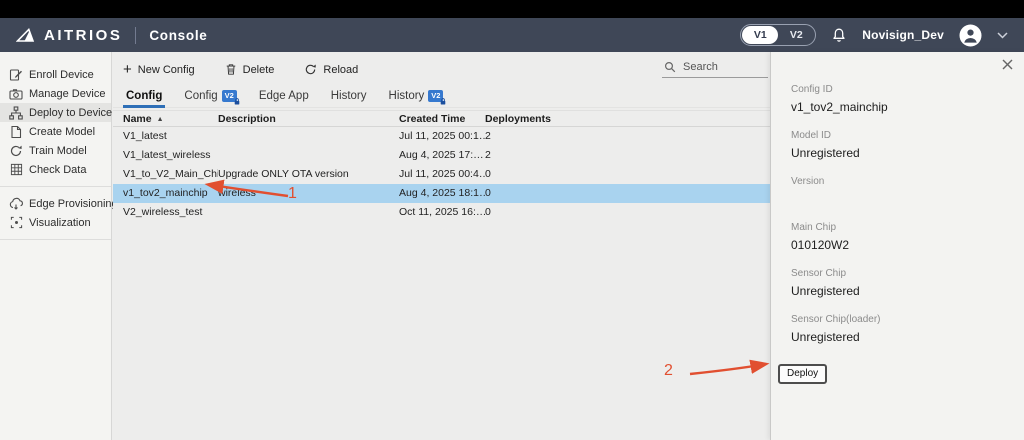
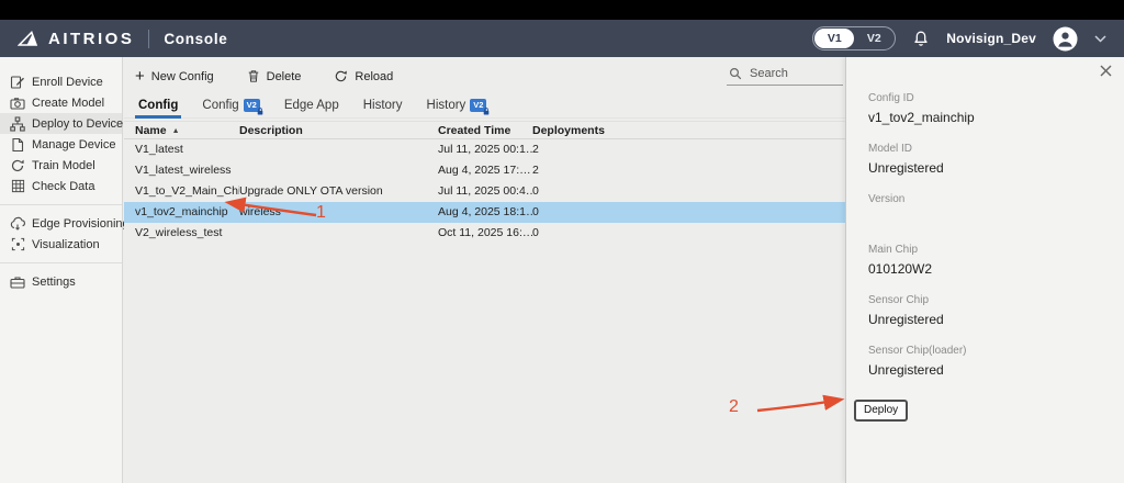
  AITRIOS
  Console
  V1
  V2
  Novisign_Dev
  Enroll Device
- Manage Device
+ Create Model
  Deploy to Device
- Create Model
+ Manage Device
  Train Model
  Check Data
  Edge Provisionin
  Visualization
+ Settings
  +
  New Config
  Delete
  Reload
  Search
  Config
  Config
  V2
  Edge App
  History
  History
  V2
  Name	Description	Created Time	Deployments
  V1_latest		Jul 11, 2025 00:1…	2
  V1_latest_wireless		Aug 4, 2025 17:…	2
  V1_to_V2_Main_Ch	Upgrade ONLY OTA version	Jul 11, 2025 00:4…	0
  v1_tov2_mainchip	wireless	Aug 4, 2025 18:1…	0
  V2_wireless_test		Oct 11, 2025 16:…	0
  Config ID
  v1_tov2_mainchip
  Model ID
  Unregistered
  Version
  Main Chip
  010120W2
  Sensor Chip
  Unregistered
  Sensor Chip(loader)
  Unregistered
  Deploy
  1
  2
